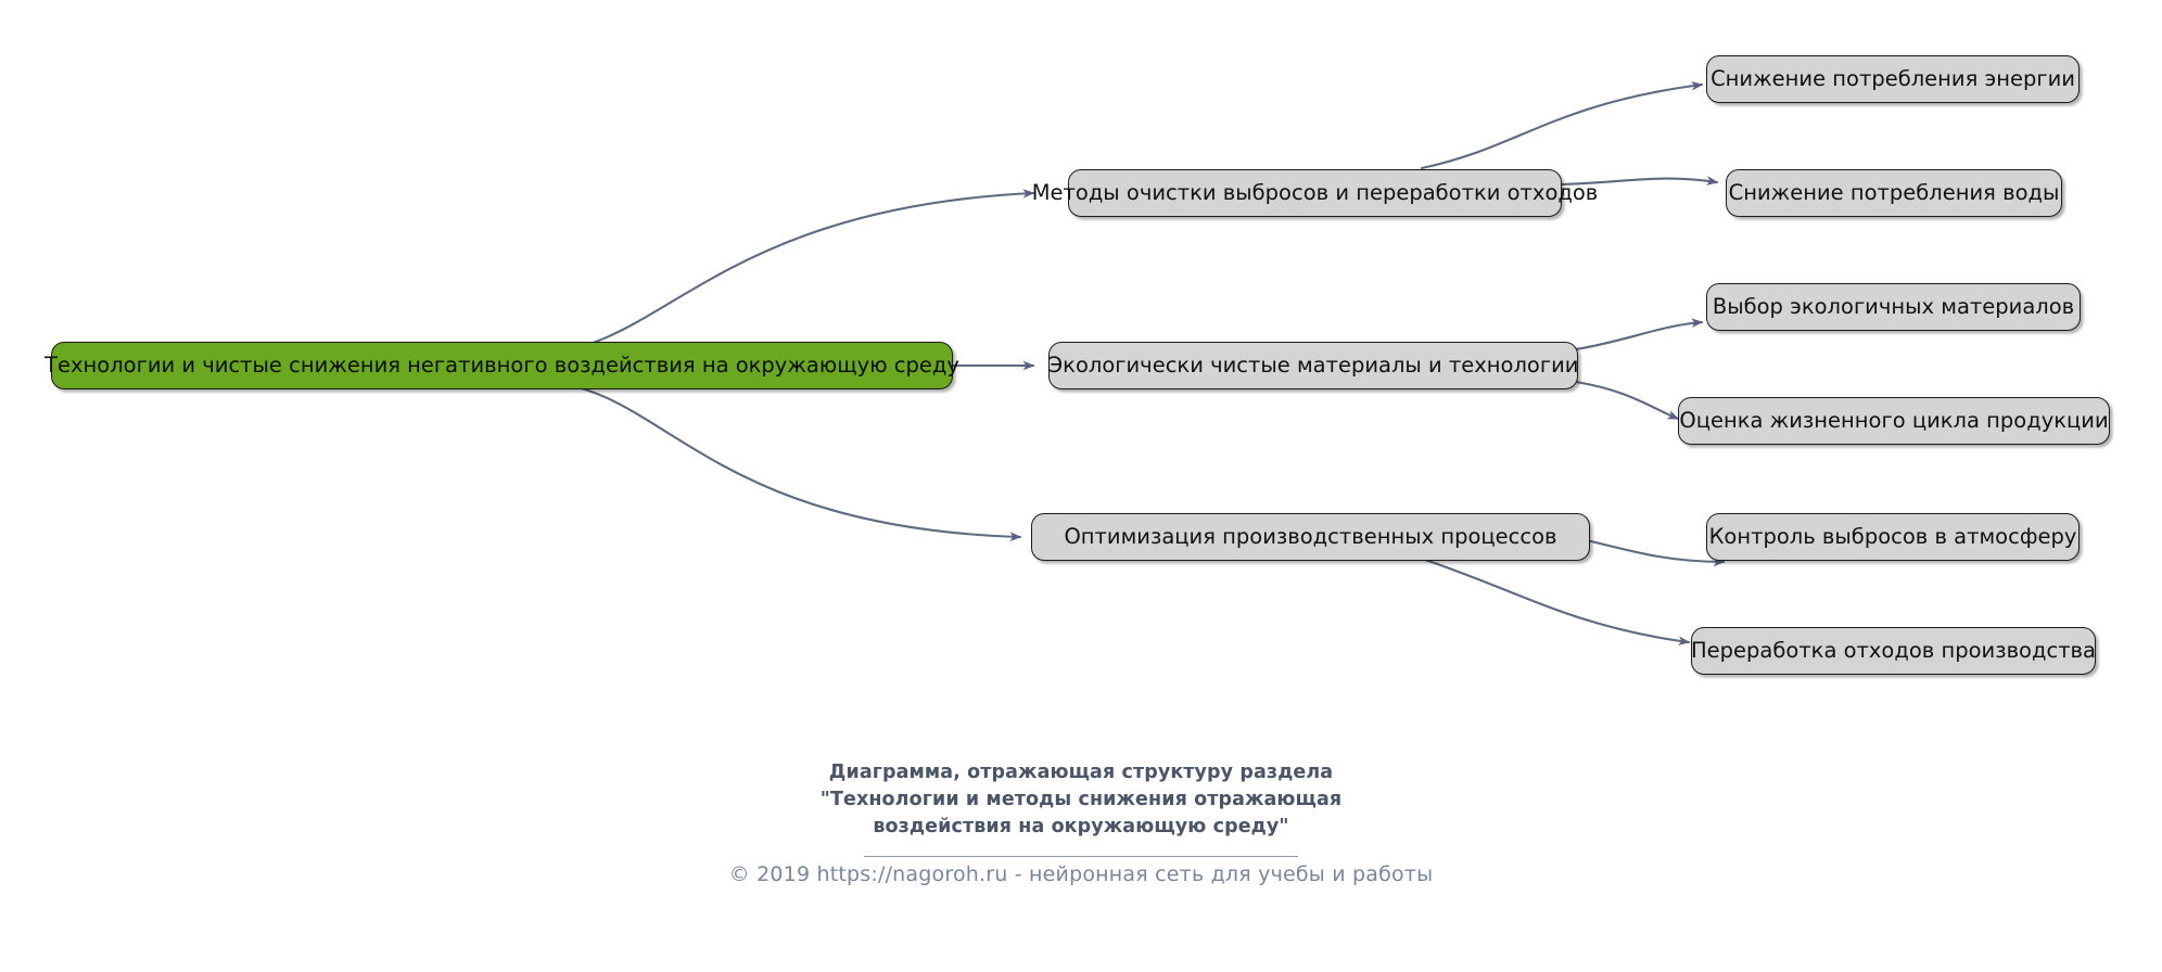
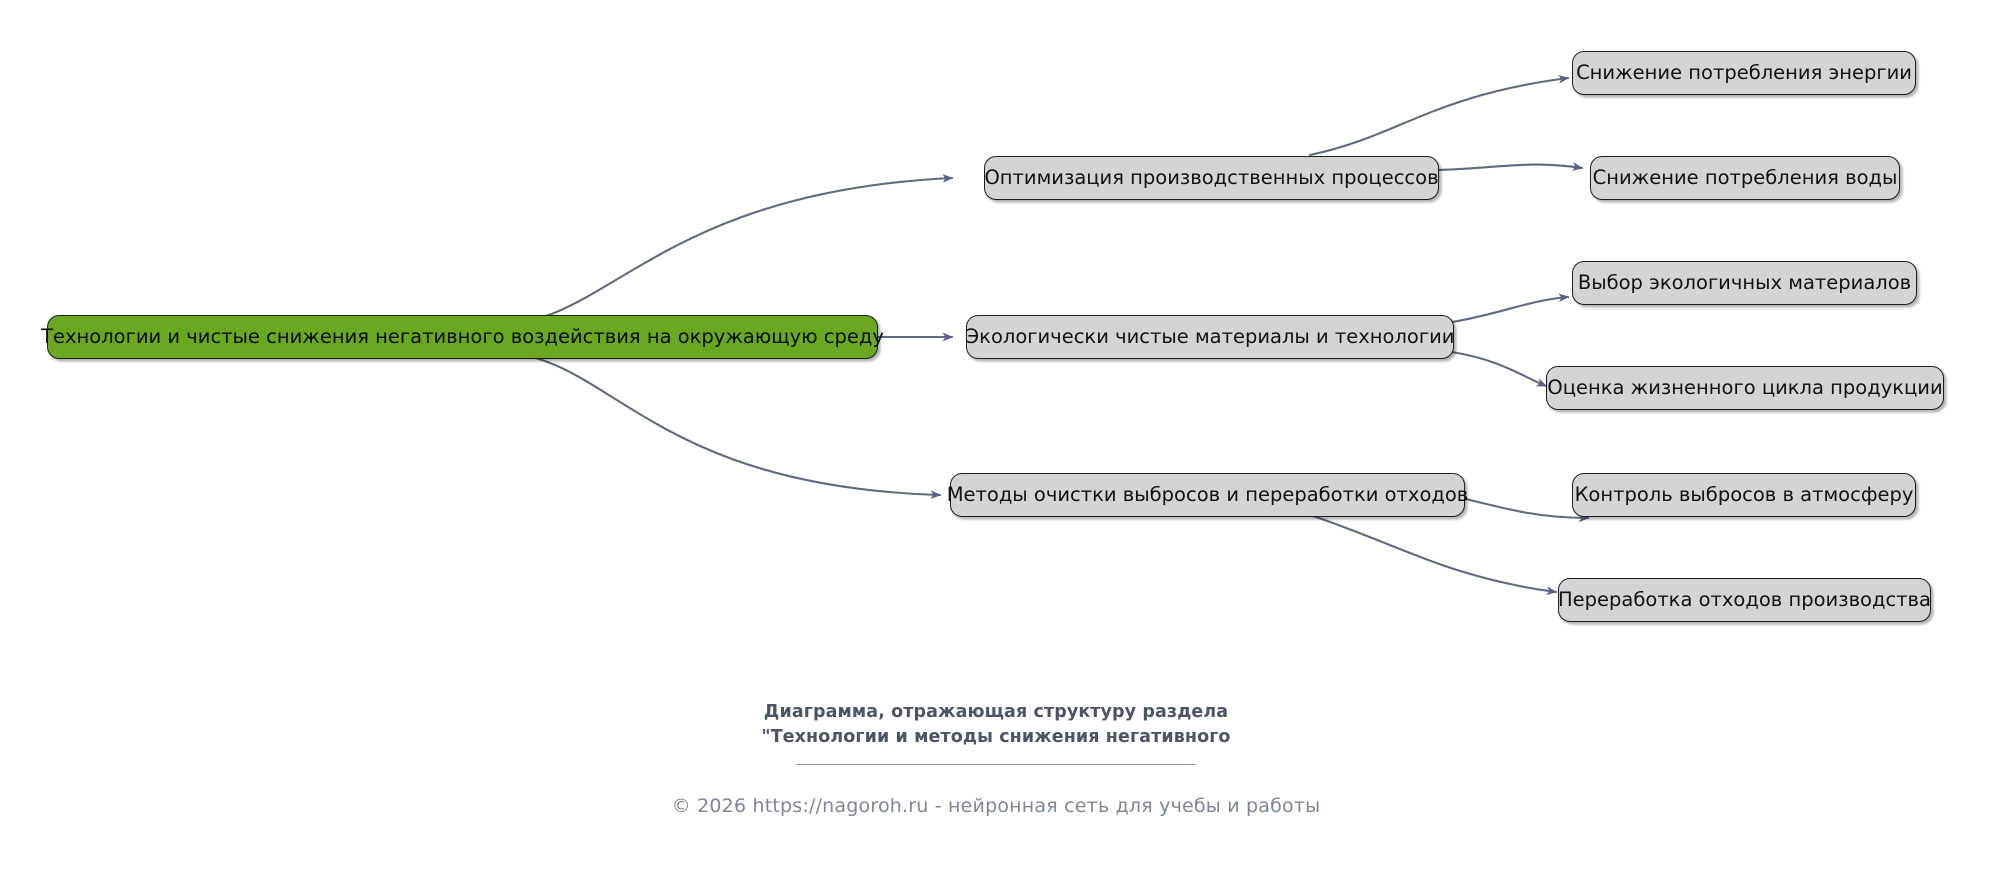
  Технологии и чистые снижения негативного воздействия на окружающую среду
- Методы очистки выбросов и переработки отходов
+ Оптимизация производственных процессов
  Экологически чистые материалы и технологии
- Оптимизация производственных процессов
+ Методы очистки выбросов и переработки отходов
  Снижение потребления энергии
  Снижение потребления воды
  Выбор экологичных материалов
  Оценка жизненного цикла продукции
  Контроль выбросов в атмосферу
  Переработка отходов производства
  Диаграмма, отражающая структуру раздела
- "Технологии и методы снижения отражающая
+ "Технологии и методы снижения негативного
- воздействия на окружающую среду"
- © 2019 https://nagoroh.ru - нейронная сеть для учебы и работы
+ © 2026 https://nagoroh.ru - нейронная сеть для учебы и работы
